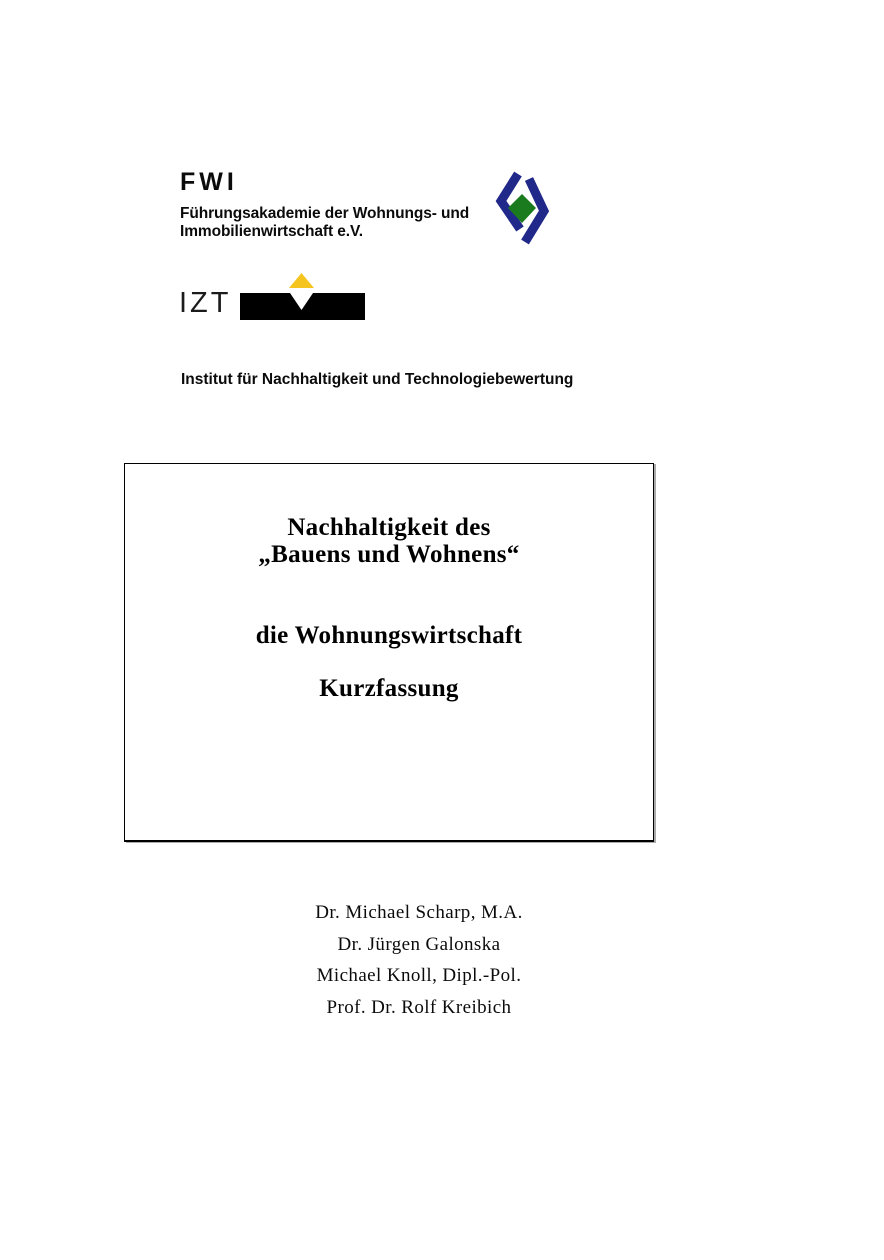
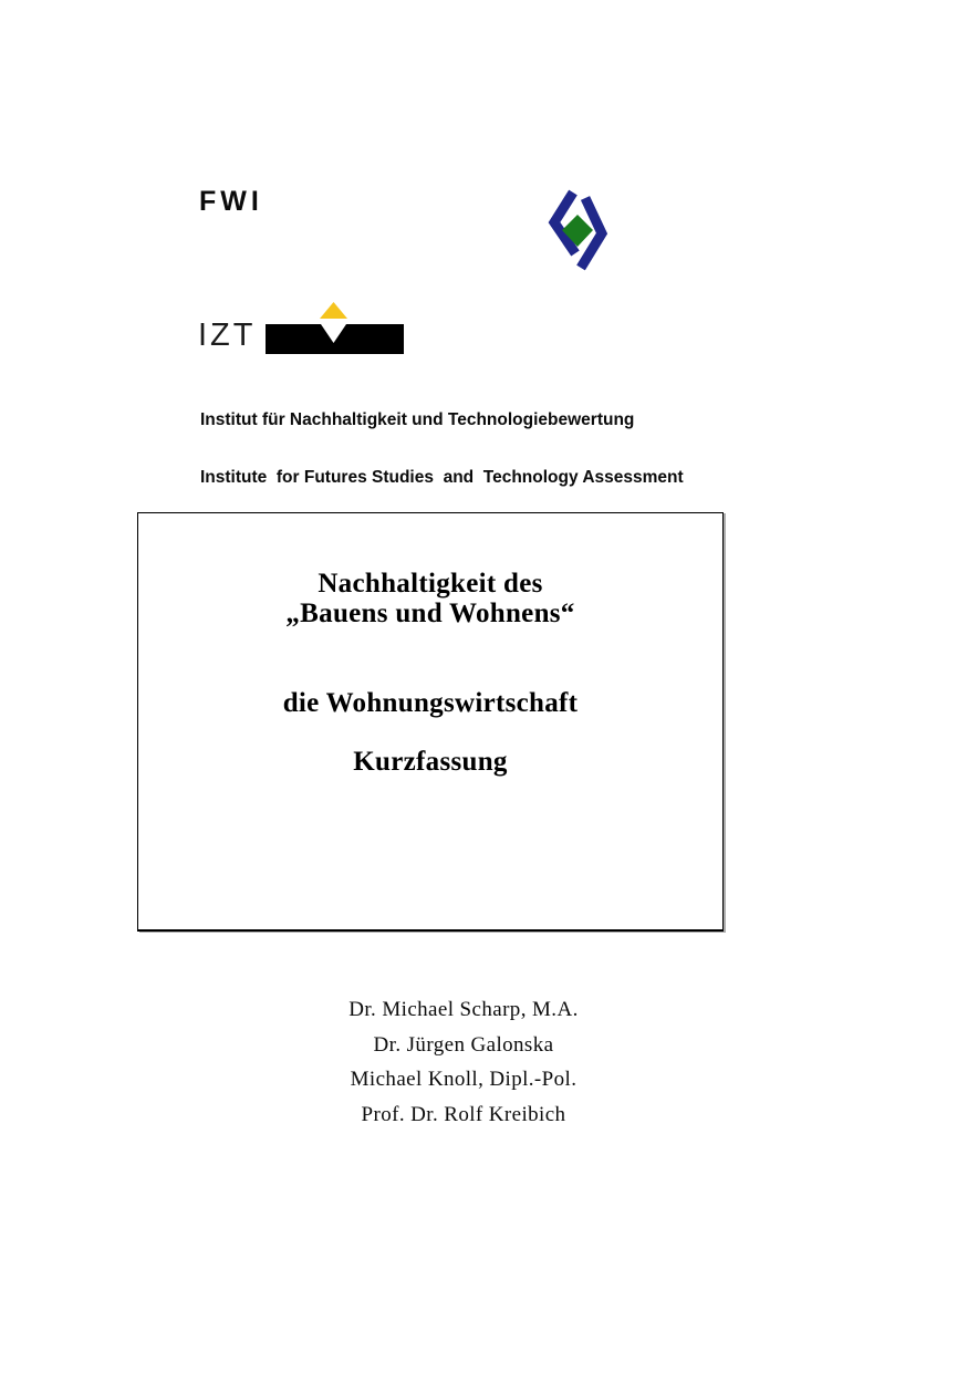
  FWI
- Führungsakademie der Wohnungs- und
- Immobilienwirtschaft e.V.
  IZT
  Institut für Nachhaltigkeit und Technologiebewertung
+ Institute for Futures Studies and Technology Assessment
  Nachhaltigkeit des
  „Bauens und Wohnens“
  die Wohnungswirtschaft
  Kurzfassung
  Dr. Michael Scharp, M.A.
  Dr. Jürgen Galonska
  Michael Knoll, Dipl.-Pol.
  Prof. Dr. Rolf Kreibich
